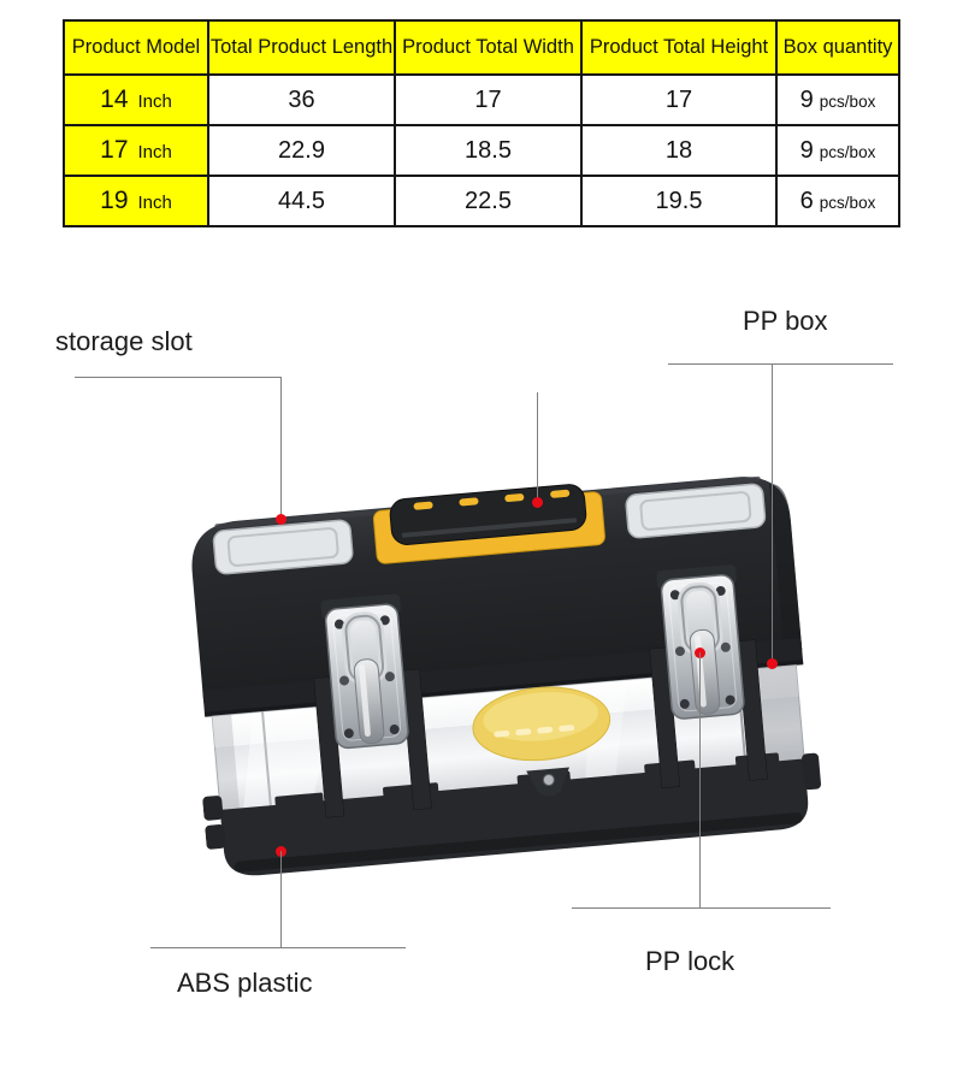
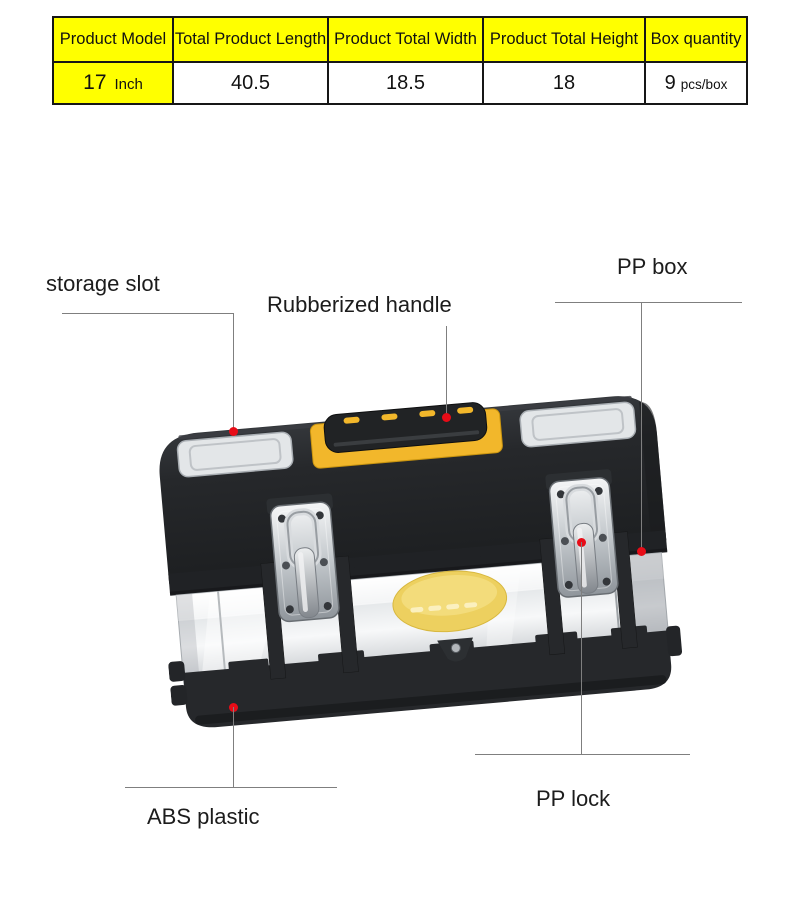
  Product Model	Total Product Length	Product Total Width	Product Total Height	Box quantity
- 14 Inch	36	17	17	9 pcs/box
- 17 Inch	22.9	18.5	18	9 pcs/box
+ 17 Inch	40.5	18.5	18	9 pcs/box
- 19 Inch	44.5	22.5	19.5	6 pcs/box
  storage slot
+ Rubberized handle
  PP box
  PP lock
  ABS plastic
